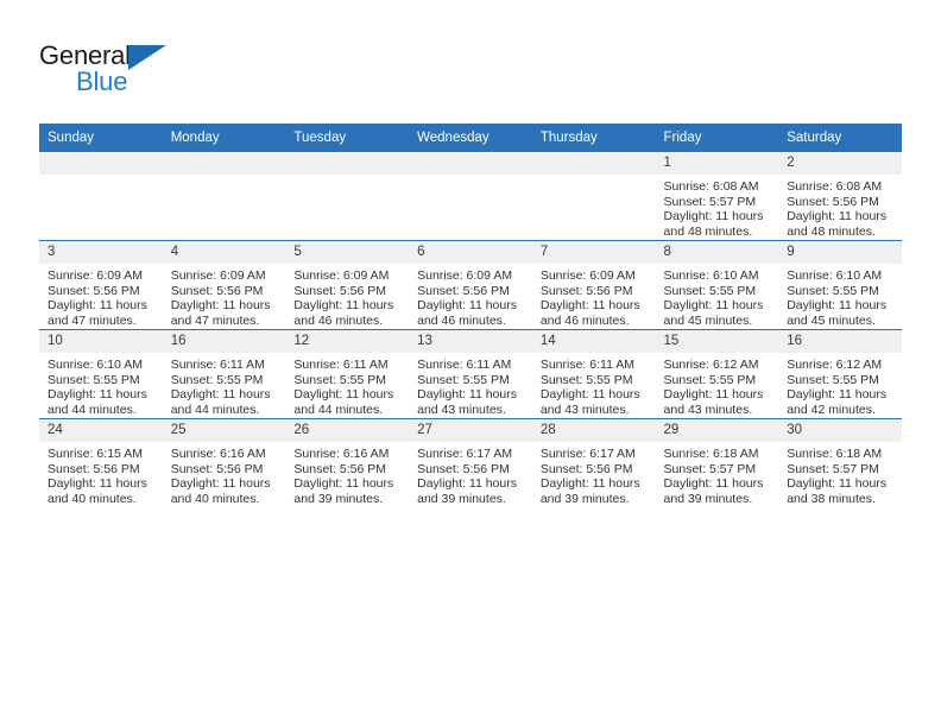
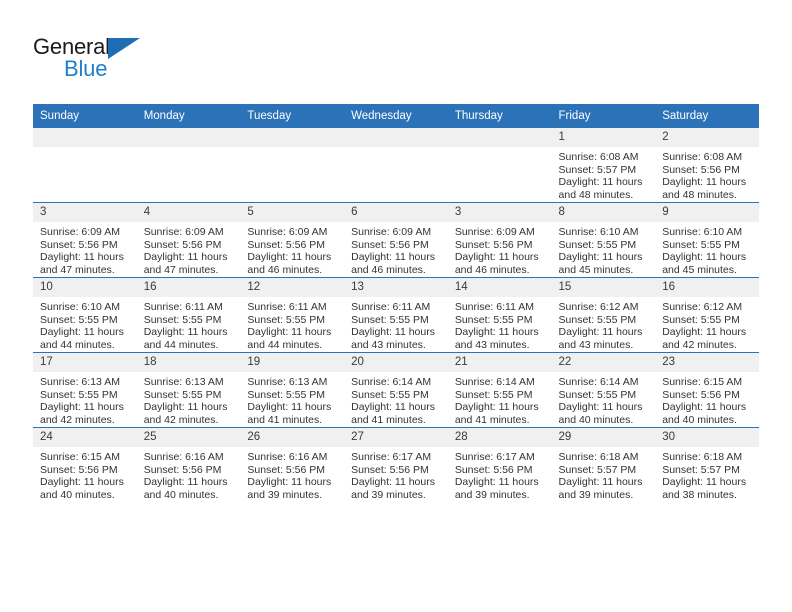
  General
  Blue
  Sunday	Monday	Tuesday	Wednesday	Thursday	Friday	Saturday
  					1Sunrise: 6:08 AMSunset: 5:57 PMDaylight: 11 hours and 48 minutes.	2Sunrise: 6:08 AMSunset: 5:56 PMDaylight: 11 hours and 48 minutes.
- 3Sunrise: 6:09 AMSunset: 5:56 PMDaylight: 11 hours and 47 minutes.	4Sunrise: 6:09 AMSunset: 5:56 PMDaylight: 11 hours and 47 minutes.	5Sunrise: 6:09 AMSunset: 5:56 PMDaylight: 11 hours and 46 minutes.	6Sunrise: 6:09 AMSunset: 5:56 PMDaylight: 11 hours and 46 minutes.	7Sunrise: 6:09 AMSunset: 5:56 PMDaylight: 11 hours and 46 minutes.	8Sunrise: 6:10 AMSunset: 5:55 PMDaylight: 11 hours and 45 minutes.	9Sunrise: 6:10 AMSunset: 5:55 PMDaylight: 11 hours and 45 minutes.
+ 3Sunrise: 6:09 AMSunset: 5:56 PMDaylight: 11 hours and 47 minutes.	4Sunrise: 6:09 AMSunset: 5:56 PMDaylight: 11 hours and 47 minutes.	5Sunrise: 6:09 AMSunset: 5:56 PMDaylight: 11 hours and 46 minutes.	6Sunrise: 6:09 AMSunset: 5:56 PMDaylight: 11 hours and 46 minutes.	3Sunrise: 6:09 AMSunset: 5:56 PMDaylight: 11 hours and 46 minutes.	8Sunrise: 6:10 AMSunset: 5:55 PMDaylight: 11 hours and 45 minutes.	9Sunrise: 6:10 AMSunset: 5:55 PMDaylight: 11 hours and 45 minutes.
  10Sunrise: 6:10 AMSunset: 5:55 PMDaylight: 11 hours and 44 minutes.	16Sunrise: 6:11 AMSunset: 5:55 PMDaylight: 11 hours and 44 minutes.	12Sunrise: 6:11 AMSunset: 5:55 PMDaylight: 11 hours and 44 minutes.	13Sunrise: 6:11 AMSunset: 5:55 PMDaylight: 11 hours and 43 minutes.	14Sunrise: 6:11 AMSunset: 5:55 PMDaylight: 11 hours and 43 minutes.	15Sunrise: 6:12 AMSunset: 5:55 PMDaylight: 11 hours and 43 minutes.	16Sunrise: 6:12 AMSunset: 5:55 PMDaylight: 11 hours and 42 minutes.
+ 17Sunrise: 6:13 AMSunset: 5:55 PMDaylight: 11 hours and 42 minutes.	18Sunrise: 6:13 AMSunset: 5:55 PMDaylight: 11 hours and 42 minutes.	19Sunrise: 6:13 AMSunset: 5:55 PMDaylight: 11 hours and 41 minutes.	20Sunrise: 6:14 AMSunset: 5:55 PMDaylight: 11 hours and 41 minutes.	21Sunrise: 6:14 AMSunset: 5:55 PMDaylight: 11 hours and 41 minutes.	22Sunrise: 6:14 AMSunset: 5:55 PMDaylight: 11 hours and 40 minutes.	23Sunrise: 6:15 AMSunset: 5:56 PMDaylight: 11 hours and 40 minutes.
  24Sunrise: 6:15 AMSunset: 5:56 PMDaylight: 11 hours and 40 minutes.	25Sunrise: 6:16 AMSunset: 5:56 PMDaylight: 11 hours and 40 minutes.	26Sunrise: 6:16 AMSunset: 5:56 PMDaylight: 11 hours and 39 minutes.	27Sunrise: 6:17 AMSunset: 5:56 PMDaylight: 11 hours and 39 minutes.	28Sunrise: 6:17 AMSunset: 5:56 PMDaylight: 11 hours and 39 minutes.	29Sunrise: 6:18 AMSunset: 5:57 PMDaylight: 11 hours and 39 minutes.	30Sunrise: 6:18 AMSunset: 5:57 PMDaylight: 11 hours and 38 minutes.
